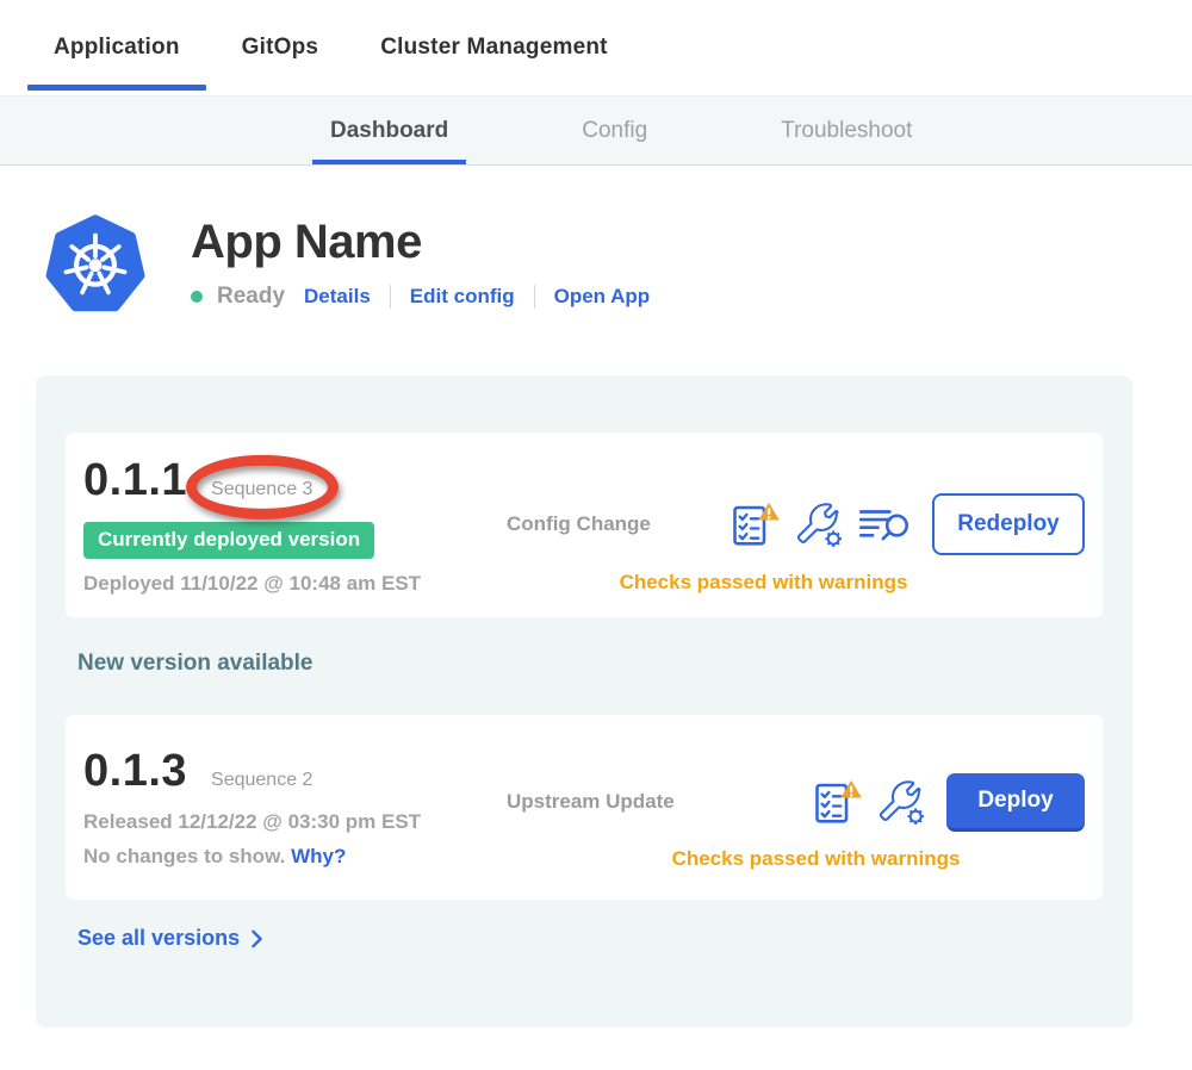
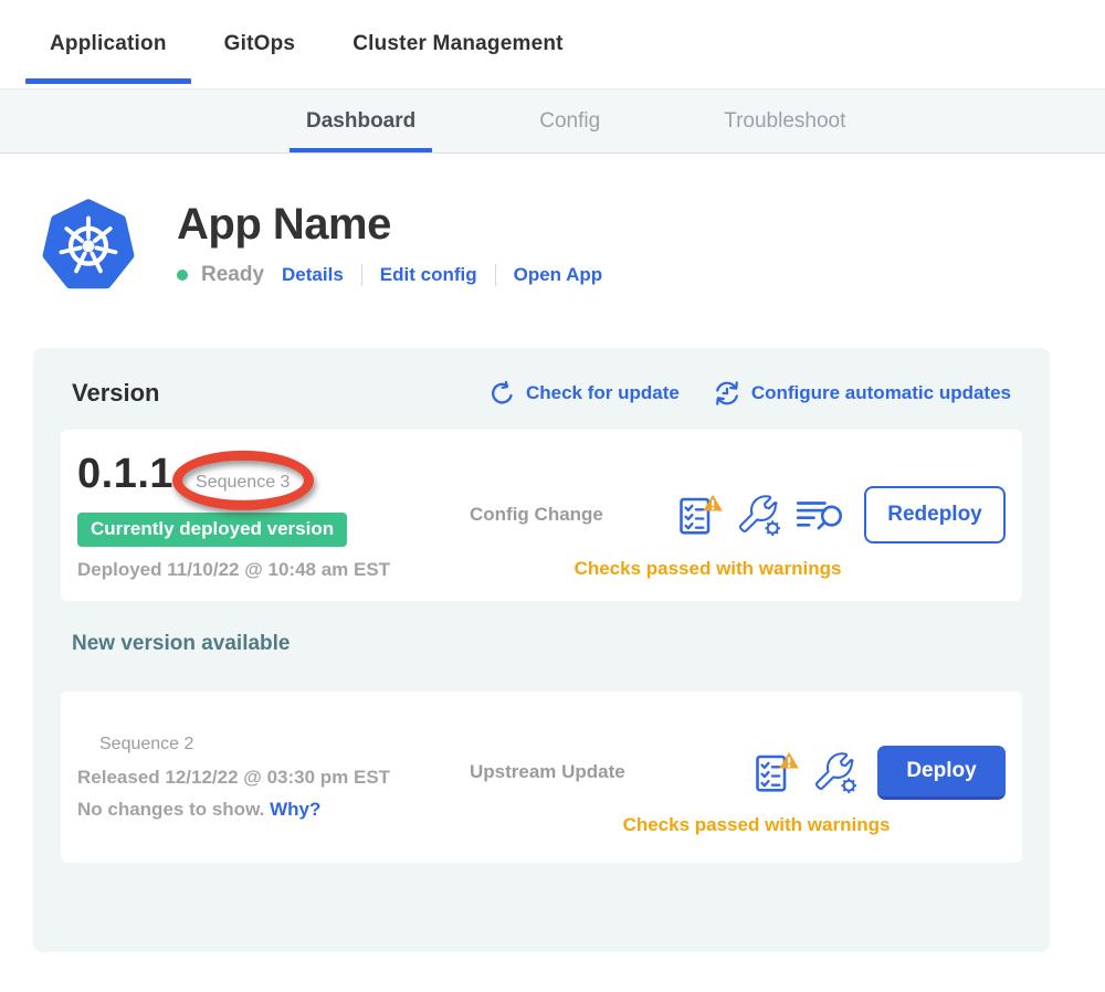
  Application
  GitOps
  Cluster Management
  Dashboard
  Config
  Troubleshoot
  App Name
  Ready
  Details
  Edit config
  Open App
+ Version
+ Check for update
+ Configure automatic updates
  0.1.1
  Sequence 3
  Currently deployed version
  Deployed 11/10/22 @ 10:48 am EST
  Config Change
  Redeploy
  Checks passed with warnings
  New version available
- 0.1.3
  Sequence 2
  Released 12/12/22 @ 03:30 pm EST
  No changes to show. Why?
  Upstream Update
  Deploy
  Checks passed with warnings
- See all versions
